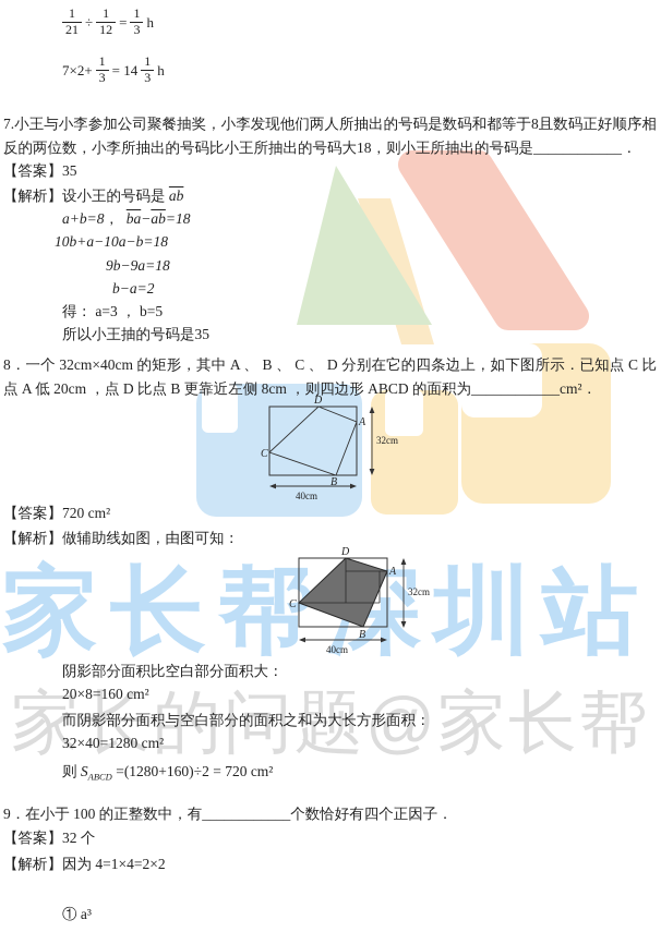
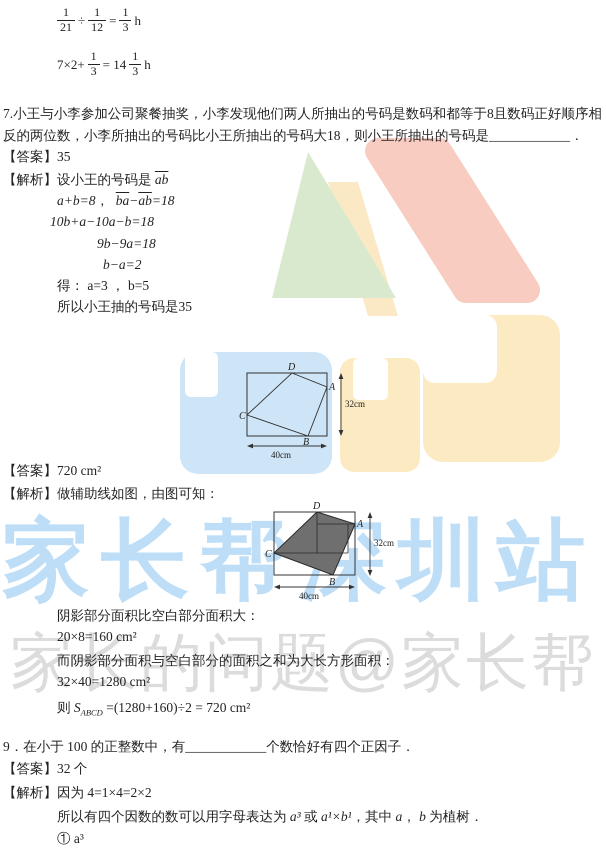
  家长帮深圳站
  家长的问题@家长帮
  1
  21
  ÷
  1
  12
  =
  1
  3
  h
  7×2+
  1
  3
  = 14
  1
  3
  h
  7.小王与小李参加公司聚餐抽奖，小李发现他们两人所抽出的号码是数码和都等于8且数码正好顺序相反的两位数，小李所抽出的号码比小王所抽出的号码大18，则小王所抽出的号码是____________．
  【答案】35
  【解析】设小王的号码是 ab
  a+b=8， ba−ab=18
  10b+a−10a−b=18
  9b−9a=18
  b−a=2
  得： a=3 ， b=5
  所以小王抽的号码是35
- 8．一个 32cm×40cm 的矩形，其中 A 、 B 、 C 、 D 分别在它的四条边上，如下图所示．已知点 C 比点 A 低 20cm ，点 D 比点 B 更靠近左侧 8cm ，则四边形 ABCD 的面积为____________cm²．
  D
  A
  C
  B
  32cm
  40cm
  【答案】720 cm²
  【解析】做辅助线如图，由图可知：
  D
  A
  C
  B
  32cm
  40cm
  阴影部分面积比空白部分面积大：
  20×8=160 cm²
  而阴影部分面积与空白部分的面积之和为大长方形面积：
  32×40=1280 cm²
  则 SABCD =(1280+160)÷2 = 720 cm²
  9．在小于 100 的正整数中，有____________个数恰好有四个正因子．
  【答案】32 个
  【解析】因为 4=1×4=2×2
+ 所以有四个因数的数可以用字母表达为 a³ 或 a¹×b¹，其中 a， b 为植树．
  ① a³
